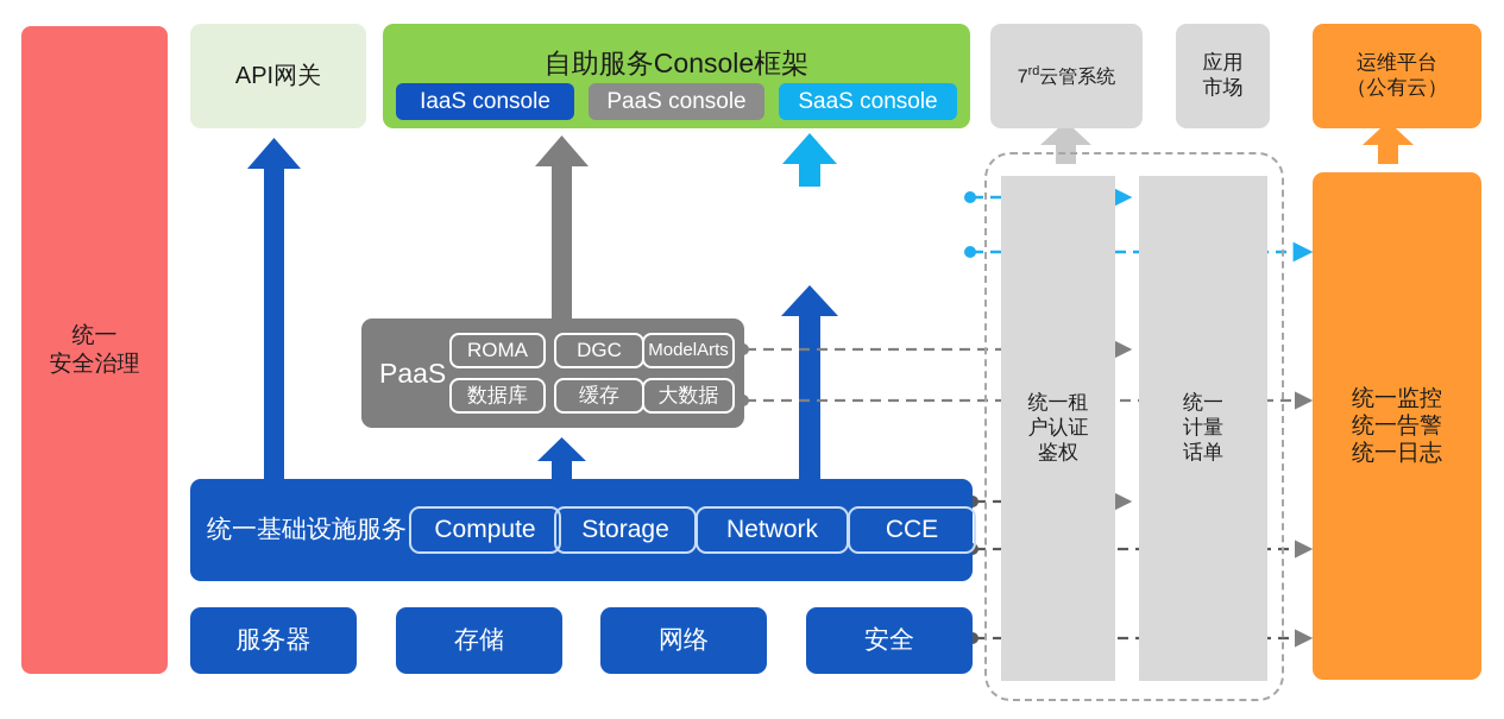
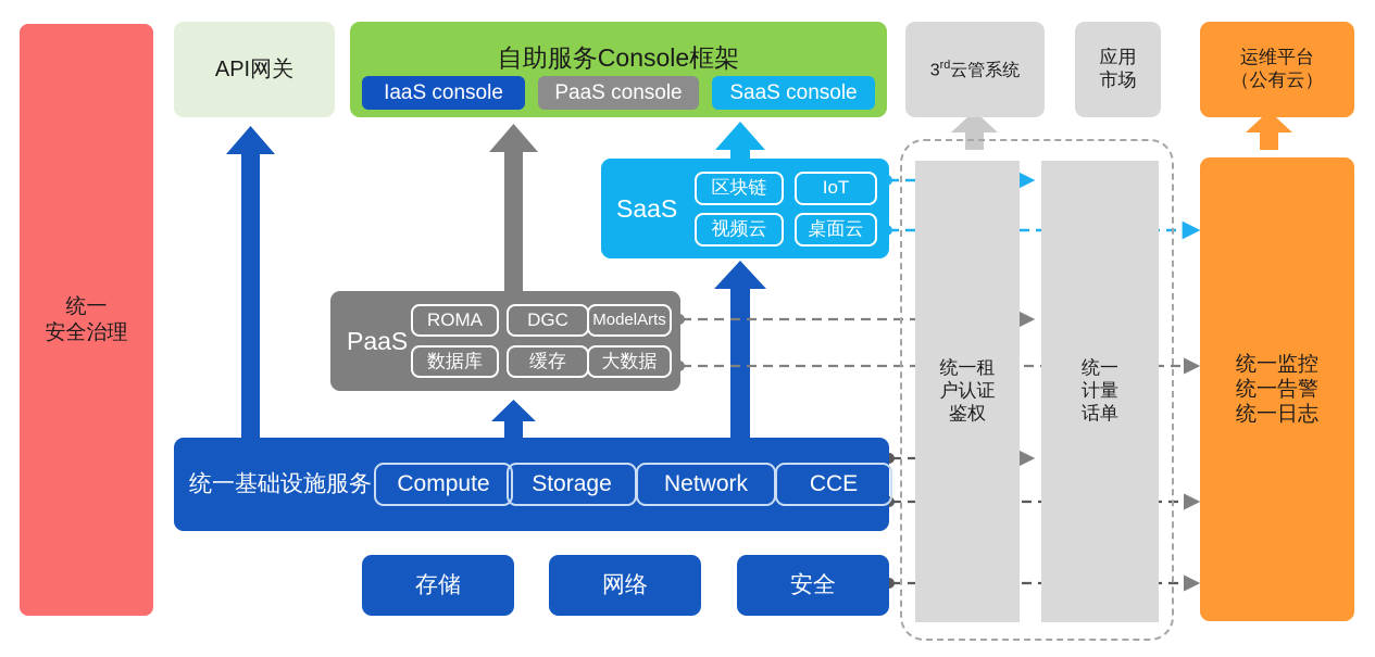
  统一
  安全治理
  API网关
  自助服务Console框架
  IaaS console
  PaaS console
  SaaS console
- 7rd云管系统
+ 3rd云管系统
  应用
  市场
  运维平台
  （公有云）
  统一租
  户认证
  鉴权
  统一
  计量
  话单
  统一监控
  统一告警
  统一日志
+ SaaS
+ 区块链
+ IoT
+ 视频云
+ 桌面云
  PaaS
  ROMA
  DGC
  ModelArts
  数据库
  缓存
  大数据
  统一基础设施服务
  Compute
  Storage
  Network
  CCE
- 服务器
  存储
  网络
  安全
